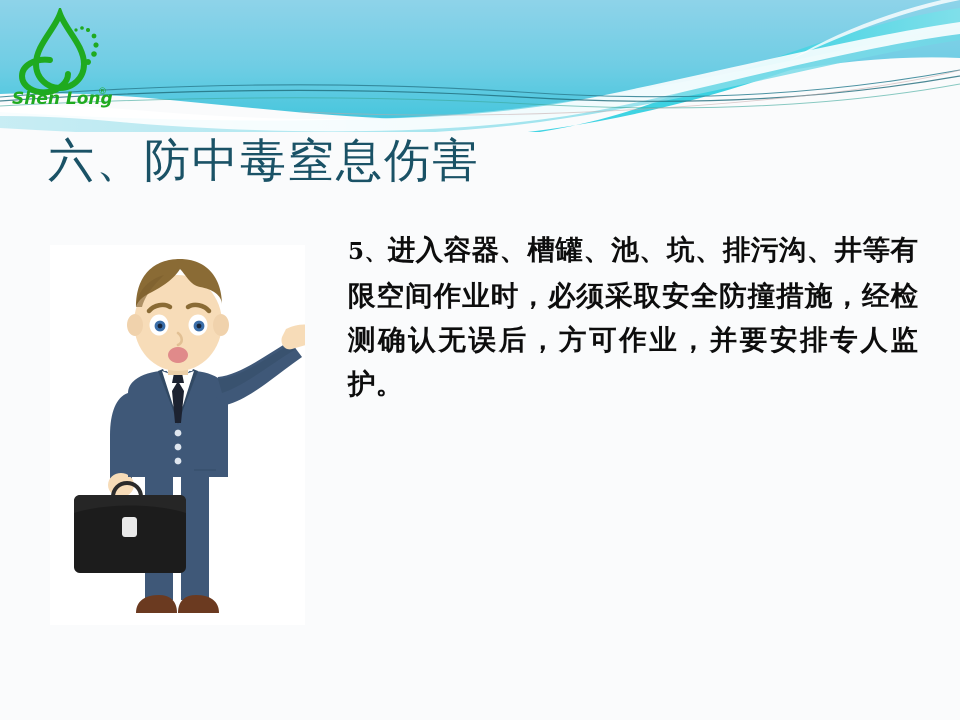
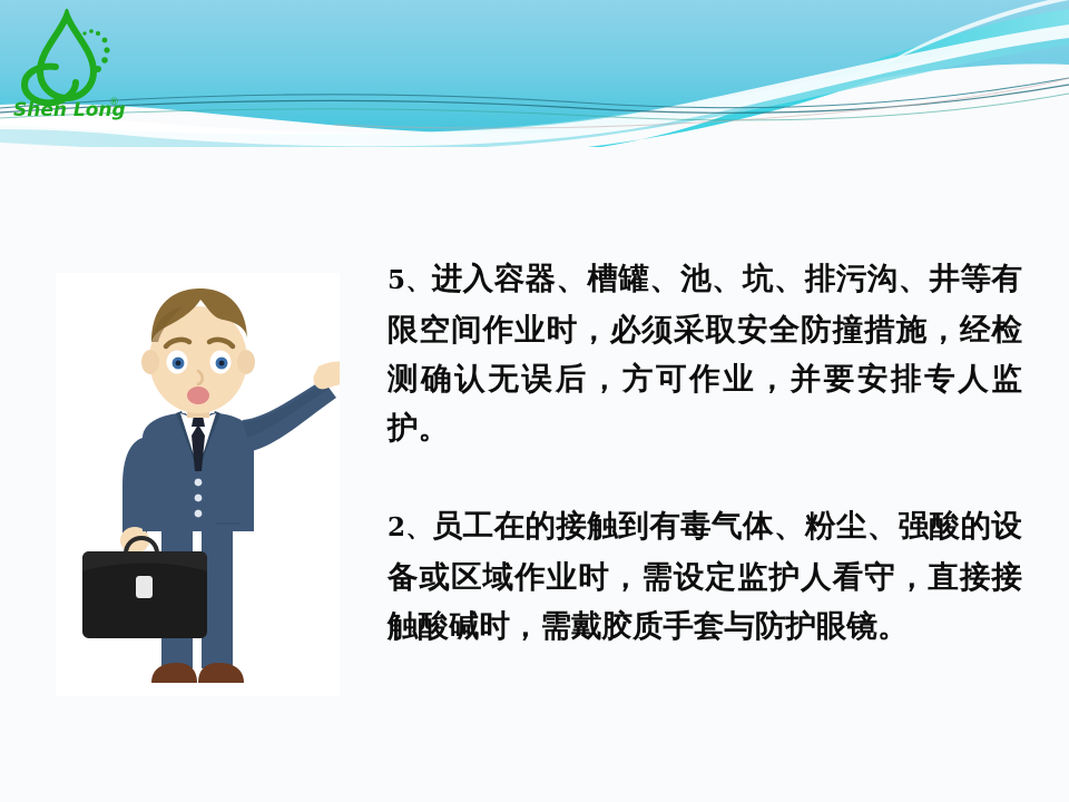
  Shen Long
  ®
- 六、防中毒窒息伤害
  5、进入容器、槽罐、池、坑、排污沟、井等有限空间作业时，必须采取安全防撞措施，经检测确认无误后，方可作业，并要安排专人监护。
+ 2、员工在的接触到有毒气体、粉尘、强酸的设备或区域作业时，需设定监护人看守，直接接触酸碱时，需戴胶质手套与防护眼镜。
